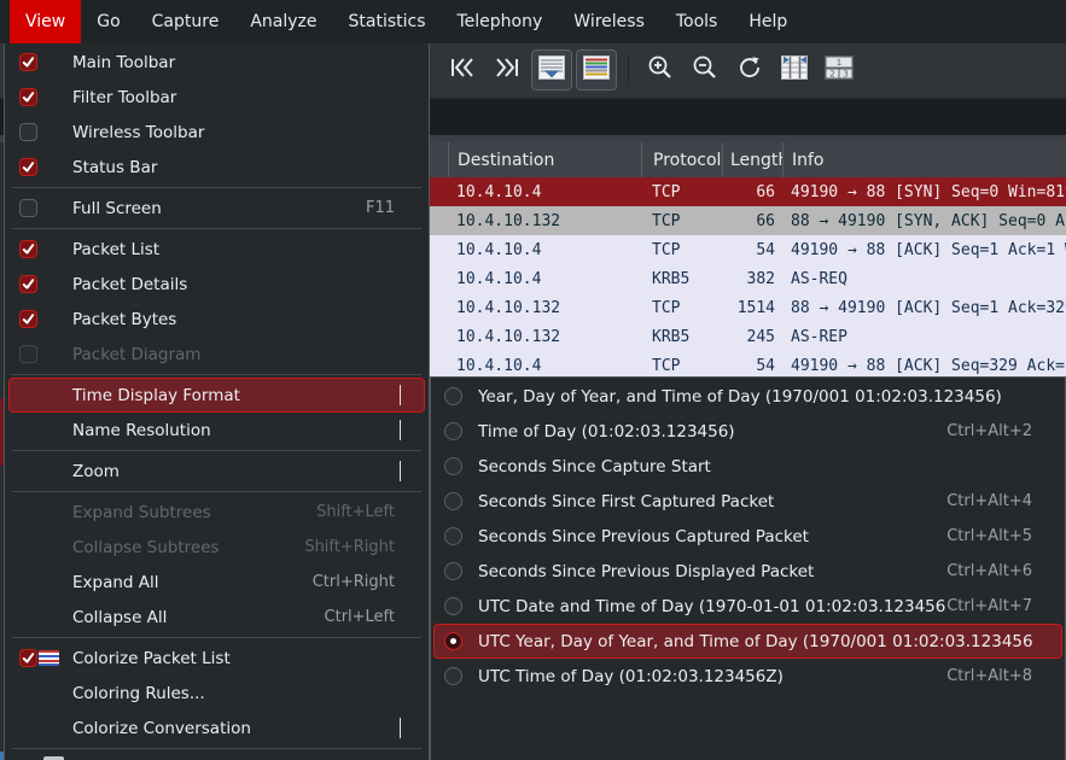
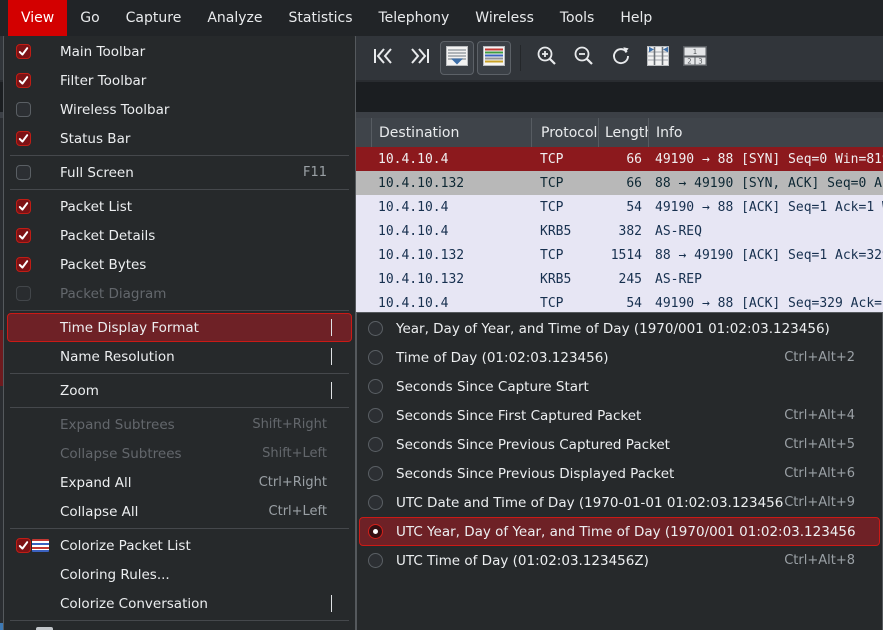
  1
  2
  3
  Destination
  Protocol
  Lengt
  Info
  10.4.10.4
  TCP
  66
  49190 → 88 [SYN] Seq=0 Win=81
  10.4.10.132
  TCP
  66
  88 → 49190 [SYN, ACK] Seq=0 A
  10.4.10.4
  TCP
  54
  49190 → 88 [ACK] Seq=1 Ack=1
  10.4.10.4
  KRB5
  382
  AS-REQ
  10.4.10.132
  TCP
  1514
  88 → 49190 [ACK] Seq=1 Ack=32
  10.4.10.132
  KRB5
  245
  AS-REP
  10.4.10.4
  TCP
  54
  49190 → 88 [ACK] Seq=329 Ack=
  View
  Go
  Capture
  Analyze
  Statistics
  Telephony
  Wireless
  Tools
  Help
  Main Toolbar
  Filter Toolbar
  Wireless Toolbar
  Status Bar
  Full Screen
  F11
  Packet List
  Packet Details
  Packet Bytes
  Packet Diagram
  Time Display Format
  Name Resolution
  Zoom
  Expand Subtrees
- Shift+Left
+ Shift+Right
  Collapse Subtrees
- Shift+Right
+ Shift+Left
  Expand All
  Ctrl+Right
  Collapse All
  Ctrl+Left
  Colorize Packet List
  Coloring Rules...
  Colorize Conversation
  Year, Day of Year, and Time of Day (1970/001 01:02:03.123456)
  Time of Day (01:02:03.123456)
  Ctrl+Alt+2
  Seconds Since Capture Start
  Seconds Since First Captured Packet
  Ctrl+Alt+4
  Seconds Since Previous Captured Packet
  Ctrl+Alt+5
  Seconds Since Previous Displayed Packet
  Ctrl+Alt+6
  UTC Date and Time of Day (1970-01-01 01:02:03.123456
- Ctrl+Alt+7
+ Ctrl+Alt+9
  UTC Year, Day of Year, and Time of Day (1970/001 01:02:03.123456
  UTC Time of Day (01:02:03.123456Z)
  Ctrl+Alt+8
